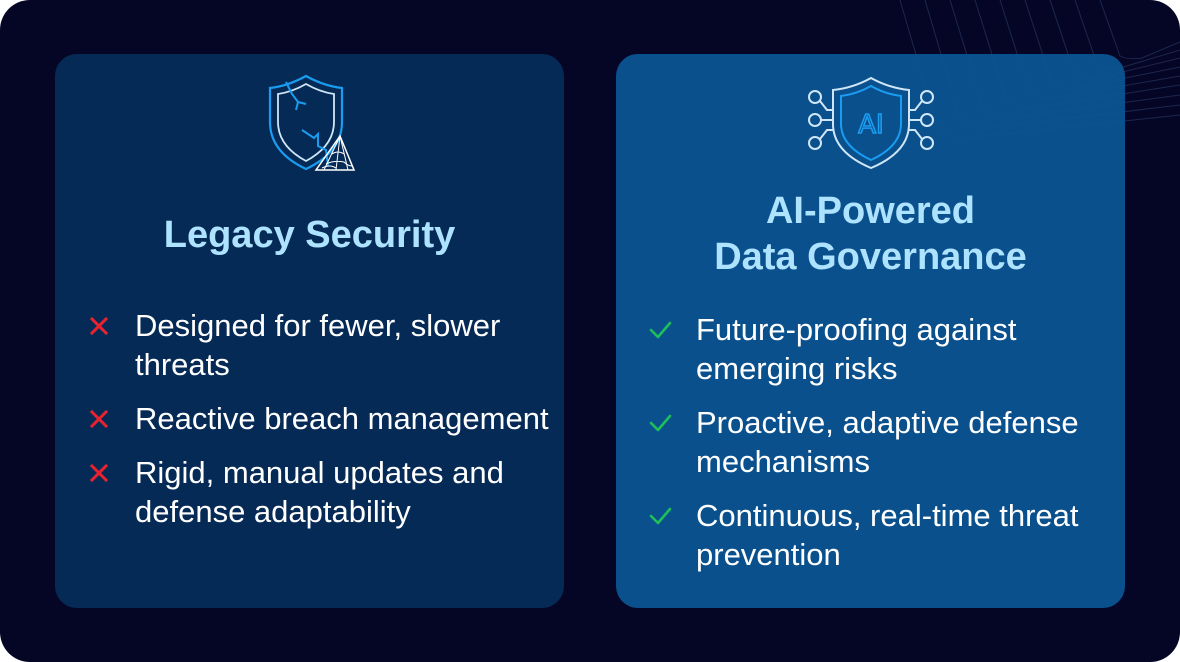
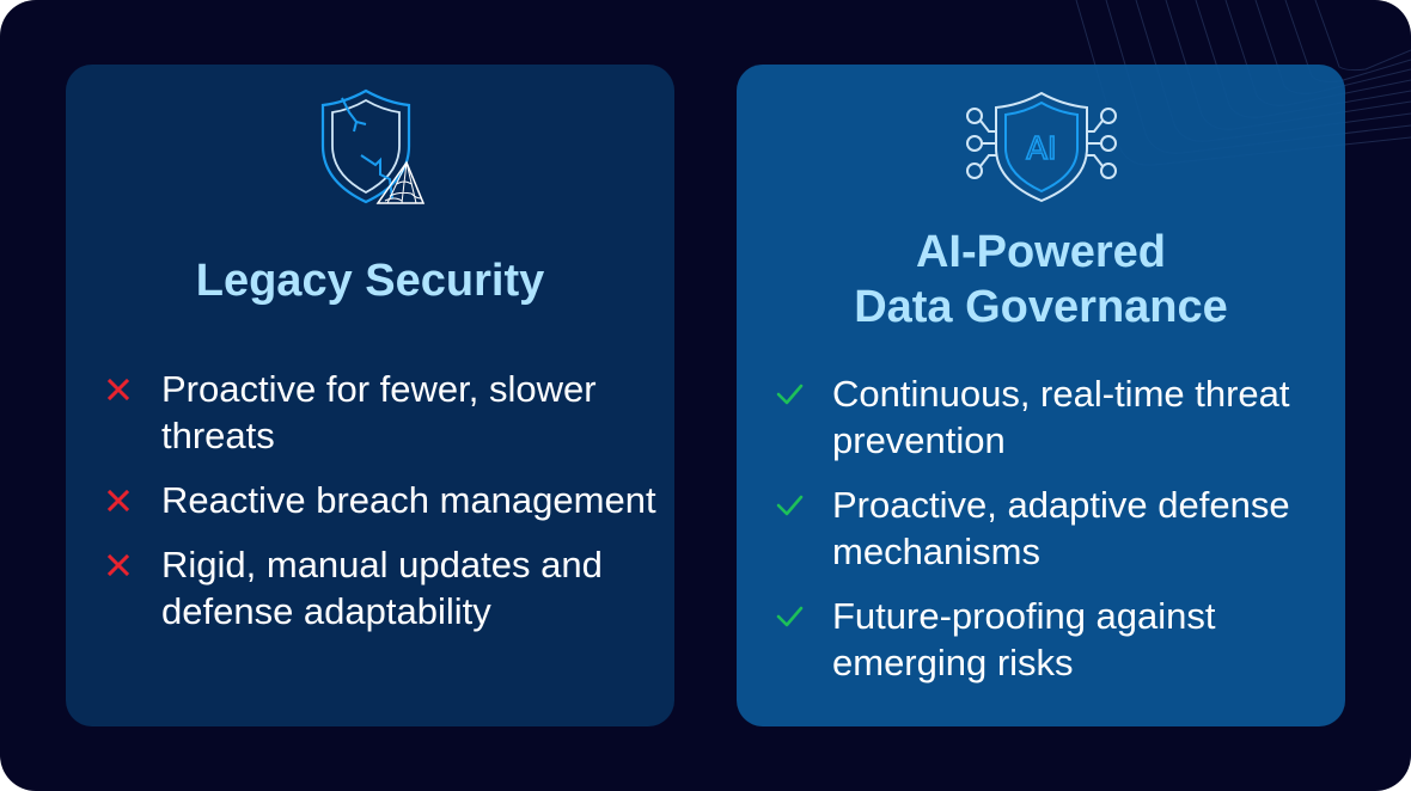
  Legacy Security
- Designed for fewer, slower threats
+ Proactive for fewer, slower threats
  Reactive breach management
  Rigid, manual updates and defense adaptability
  AI
  AI-Powered
  Data Governance
- Future-proofing against emerging risks
+ Continuous, real-time threat prevention
  Proactive, adaptive defense mechanisms
- Continuous, real-time threat prevention
+ Future-proofing against emerging risks
